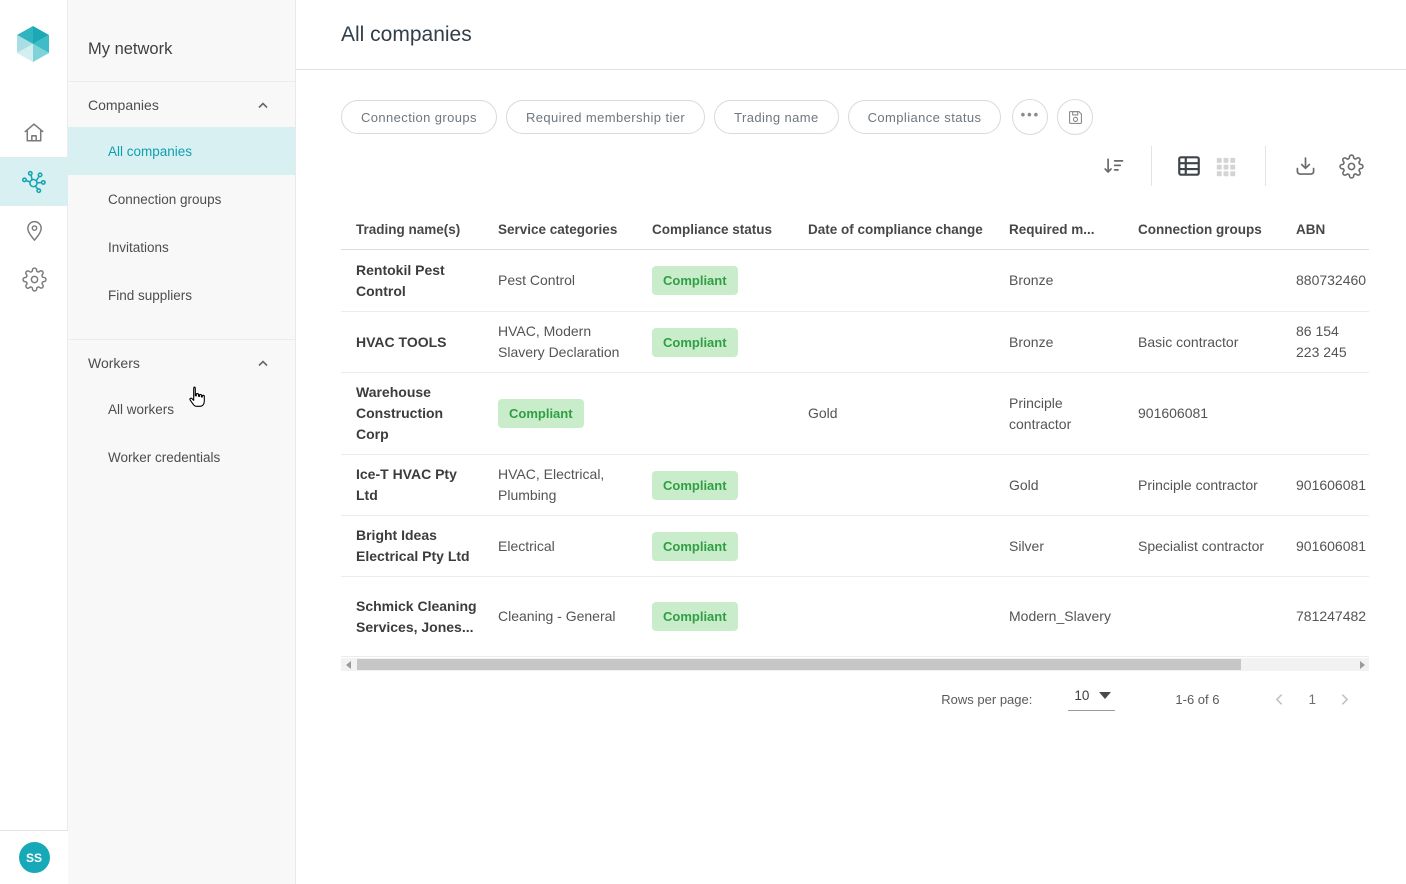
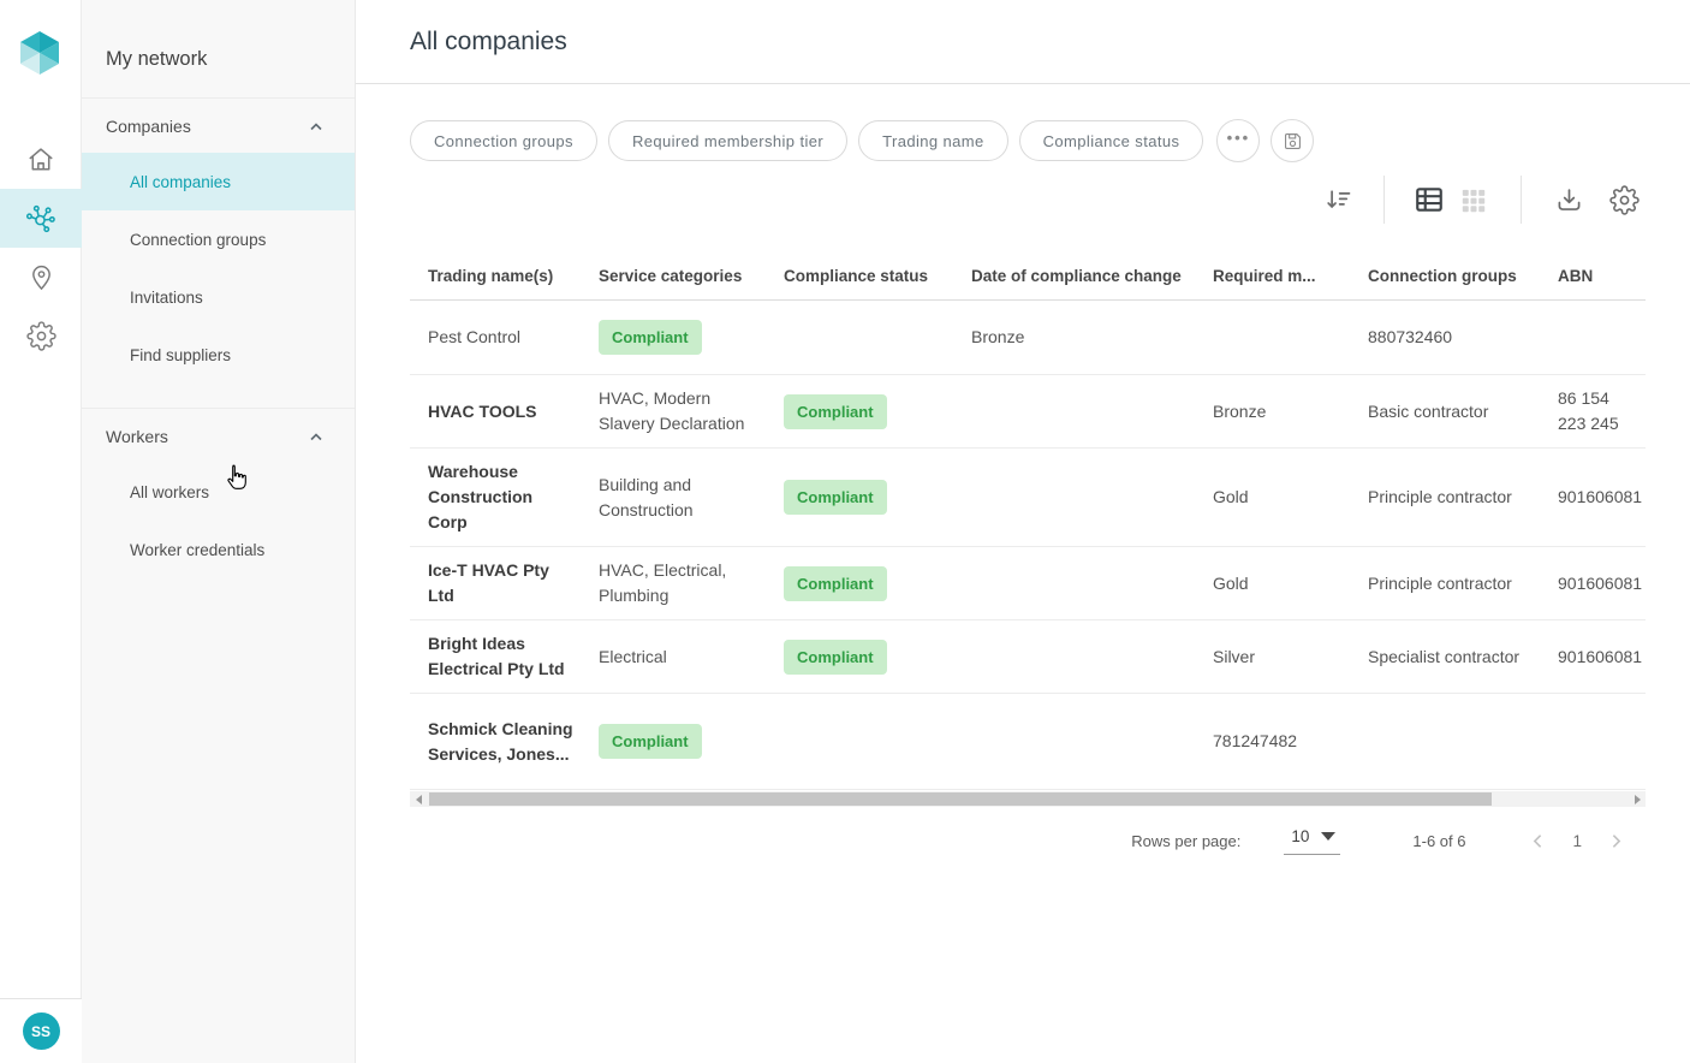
  SS
  My network
  Companies
  All companies
  Connection groups
  Invitations
  Find suppliers
  Workers
  All workers
  Worker credentials
  All companies
  Connection groups
  Required membership tier
  Trading name
  Compliance status
  •••
  Trading name(s)
  Service categories
  Compliance status
  Date of compliance change
  Required m...
  Connection groups
  ABN
- Rentokil Pest Control
  Pest Control
  Compliant
  Bronze
  880732460
  HVAC TOOLS
  HVAC, Modern Slavery Declaration
  Compliant
  Bronze
  Basic contractor
  86 154 223 245
  Warehouse Construction Corp
+ Building and Construction
  Compliant
  Gold
  Principle contractor
  901606081
  Ice-T HVAC Pty Ltd
  HVAC, Electrical, Plumbing
  Compliant
  Gold
  Principle contractor
  901606081
  Bright Ideas Electrical Pty Ltd
  Electrical
  Compliant
  Silver
  Specialist contractor
  901606081
  Schmick Cleaning Services, Jones...
- Cleaning - General
  Compliant
- Modern_Slavery
  781247482
  Rows per page:
  10
  1-6 of 6
  1
